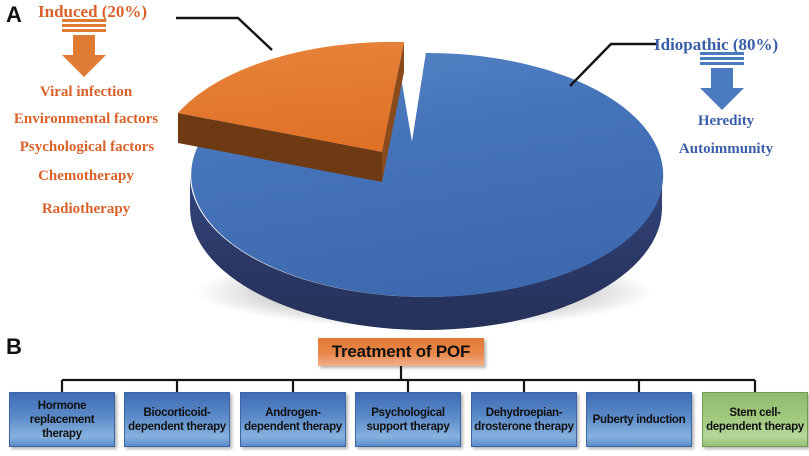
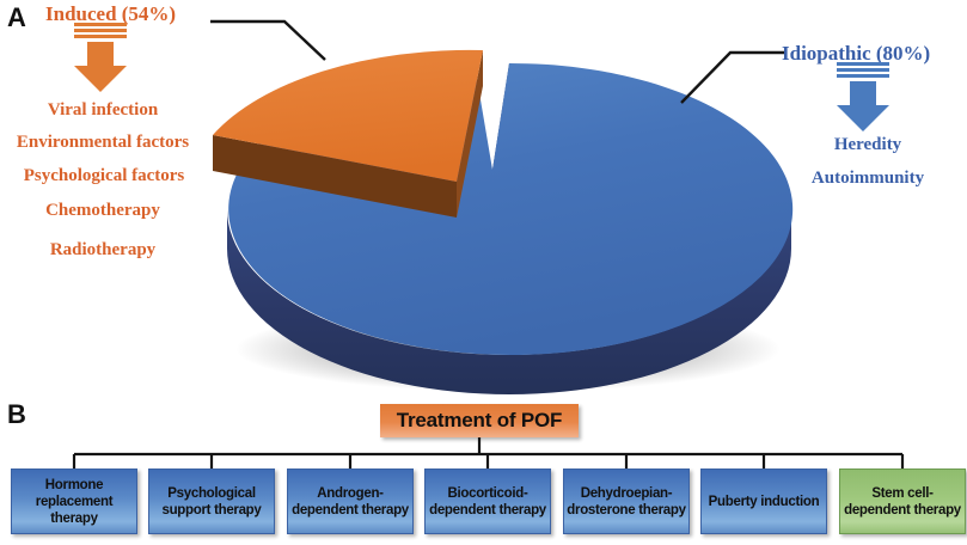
  A
- Induced (20%)
+ Induced (54%)
  Viral infection
  Environmental factors
  Psychological factors
  Chemotherapy
  Radiotherapy
  Idiopathic (80%)
  Heredity
  Autoimmunity
  B
  Treatment of POF
  Hormone replacement therapy
- Biocorticoid-dependent therapy
+ Psychological support therapy
  Androgen-dependent therapy
- Psychological support therapy
+ Biocorticoid-dependent therapy
  Dehydroepian-drosterone therapy
  Puberty induction
  Stem cell-dependent therapy
